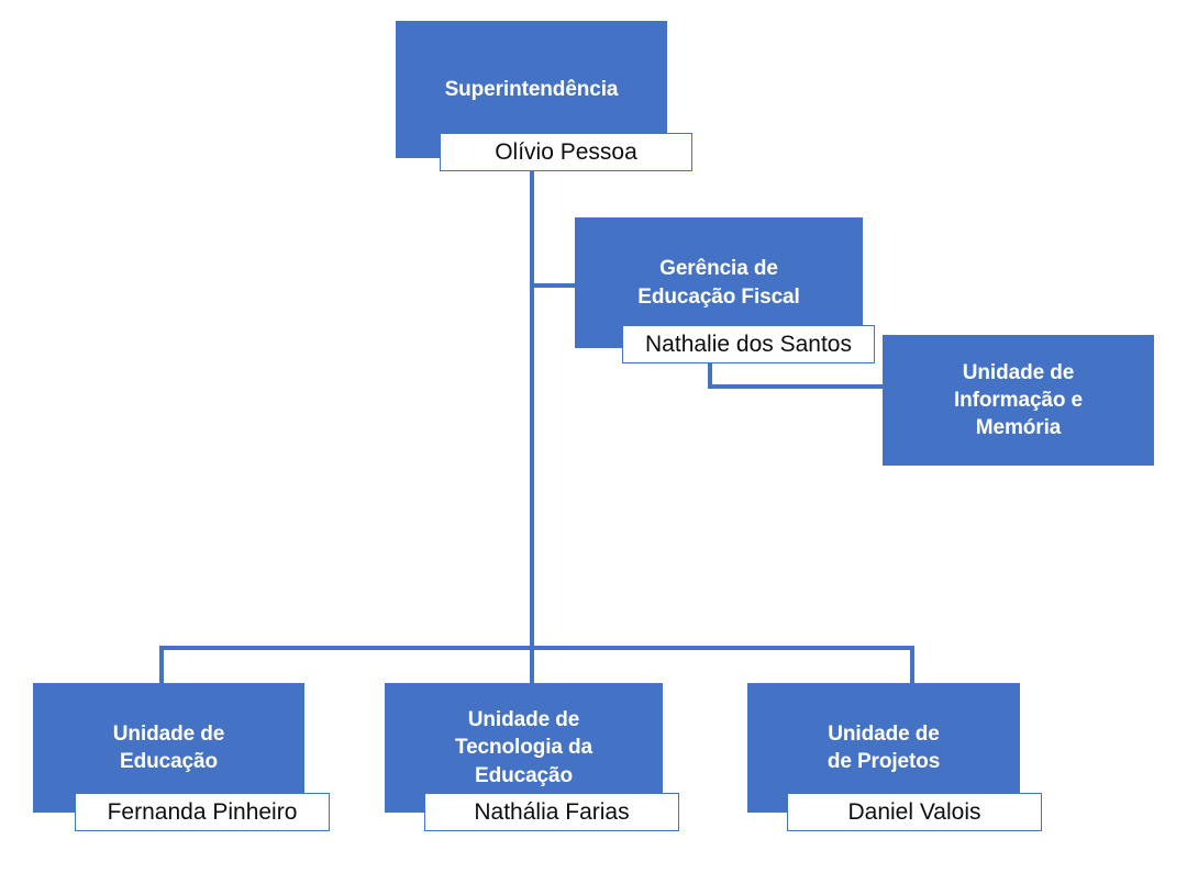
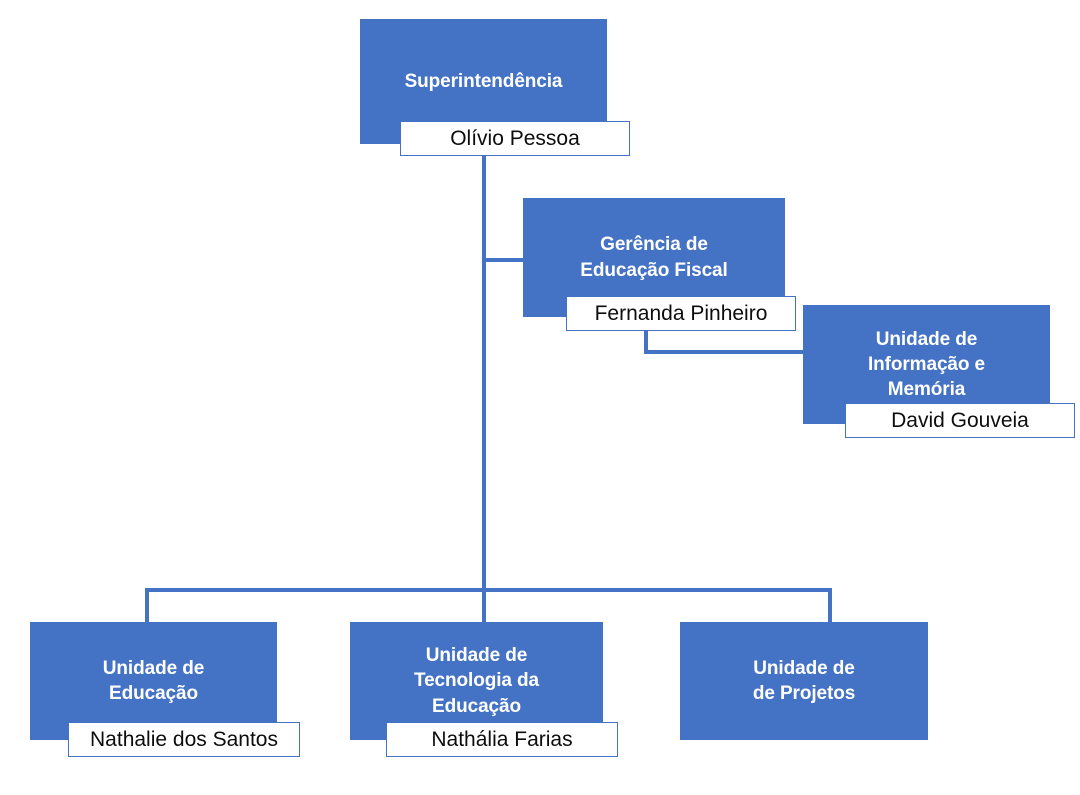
  Superintendência
  Olívio Pessoa
  Gerência de
  Educação Fiscal
- Nathalie dos Santos
+ Fernanda Pinheiro
  Unidade de
  Informação e
  Memória
+ David Gouveia
  Unidade de
  Educação
- Fernanda Pinheiro
+ Nathalie dos Santos
  Unidade de
  Tecnologia da
  Educação
  Nathália Farias
  Unidade de
  de Projetos
- Daniel Valois
